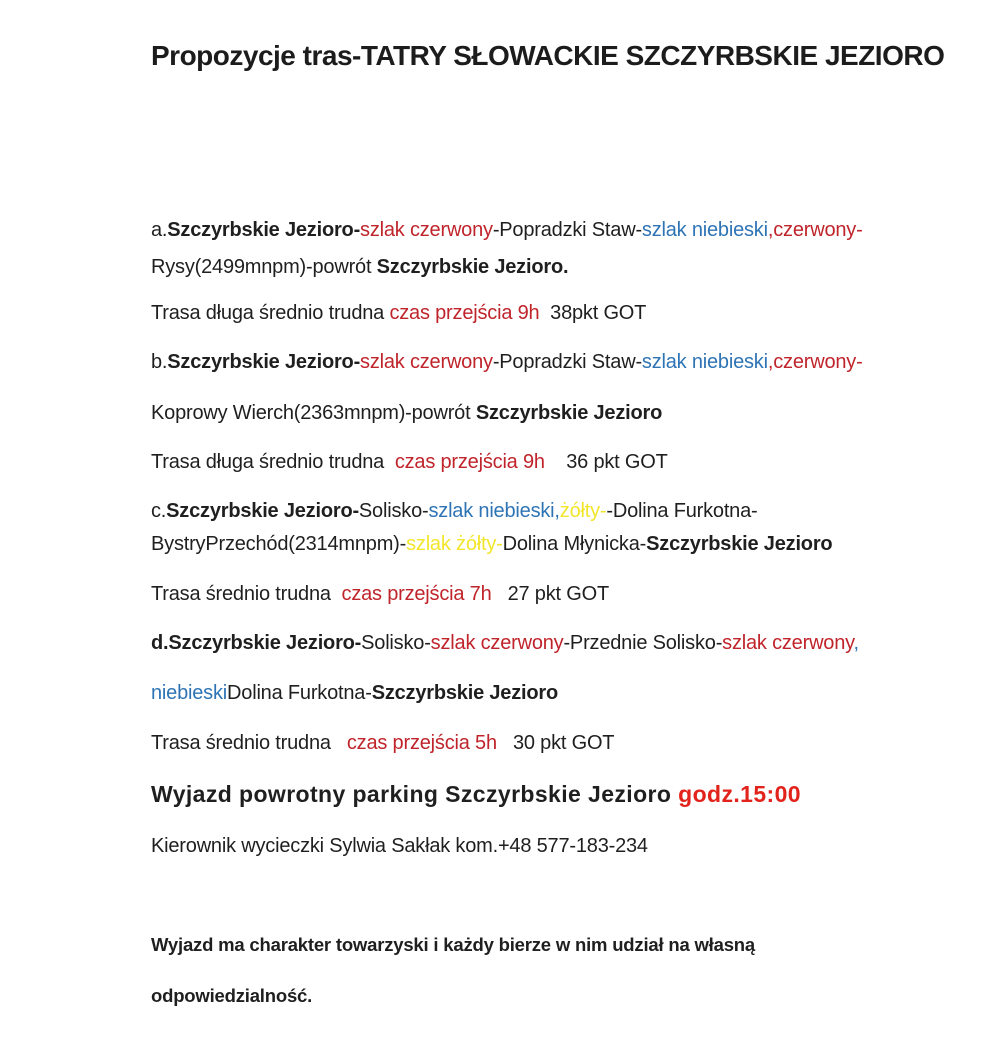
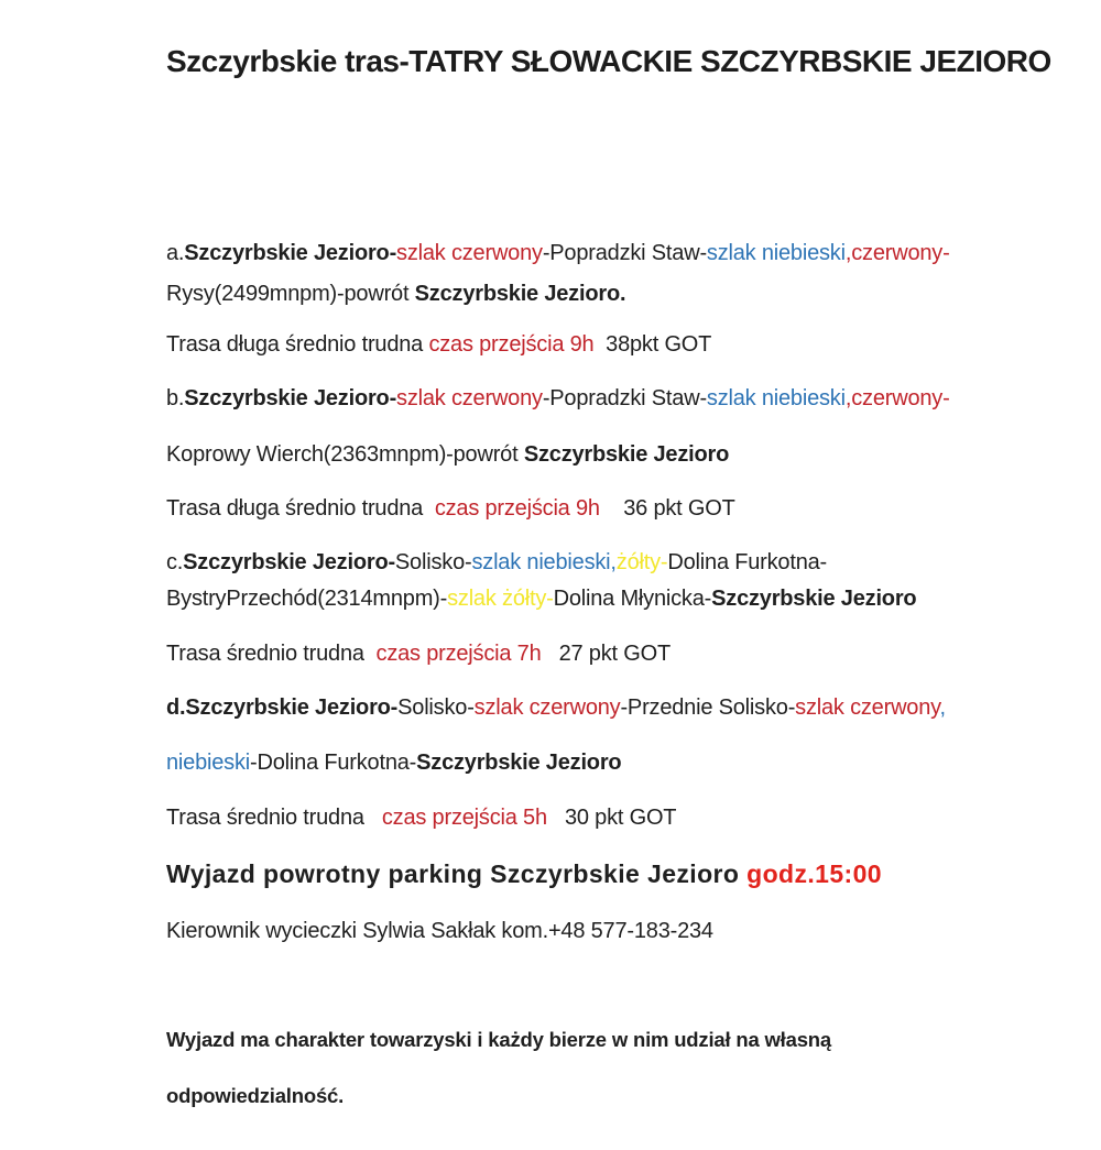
- Propozycje tras-TATRY SŁOWACKIE SZCZYRBSKIE JEZIORO
+ Szczyrbskie tras-TATRY SŁOWACKIE SZCZYRBSKIE JEZIORO
  a.Szczyrbskie Jezioro-szlak czerwony-Popradzki Staw-szlak niebieski,czerwony-
  Rysy(2499mnpm)-powrót Szczyrbskie Jezioro.
  Trasa długa średnio trudna czas przejścia 9h 38pkt GOT
  b.Szczyrbskie Jezioro-szlak czerwony-Popradzki Staw-szlak niebieski,czerwony-
  Koprowy Wierch(2363mnpm)-powrót Szczyrbskie Jezioro
  Trasa długa średnio trudna czas przejścia 9h 36 pkt GOT
- c.Szczyrbskie Jezioro-Solisko-szlak niebieski,żółty--Dolina Furkotna-
+ c.Szczyrbskie Jezioro-Solisko-szlak niebieski,żółty-Dolina Furkotna-
  BystryPrzechód(2314mnpm)-szlak żółty-Dolina Młynicka-Szczyrbskie Jezioro
  Trasa średnio trudna czas przejścia 7h 27 pkt GOT
  d.Szczyrbskie Jezioro-Solisko-szlak czerwony-Przednie Solisko-szlak czerwony,
- niebieskiDolina Furkotna-Szczyrbskie Jezioro
+ niebieski-Dolina Furkotna-Szczyrbskie Jezioro
  Trasa średnio trudna czas przejścia 5h 30 pkt GOT
  Wyjazd powrotny parking Szczyrbskie Jezioro godz.15:00
  Kierownik wycieczki Sylwia Sakłak kom.+48 577-183-234
  Wyjazd ma charakter towarzyski i każdy bierze w nim udział na własną
  odpowiedzialność.
